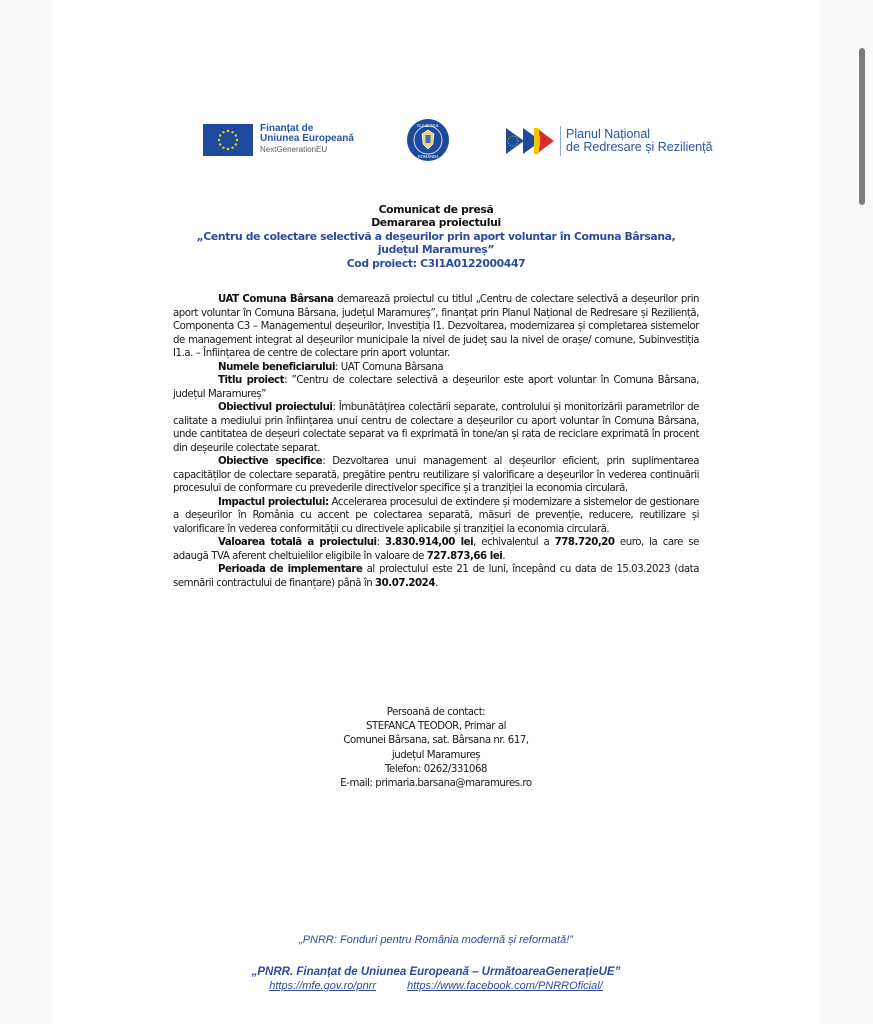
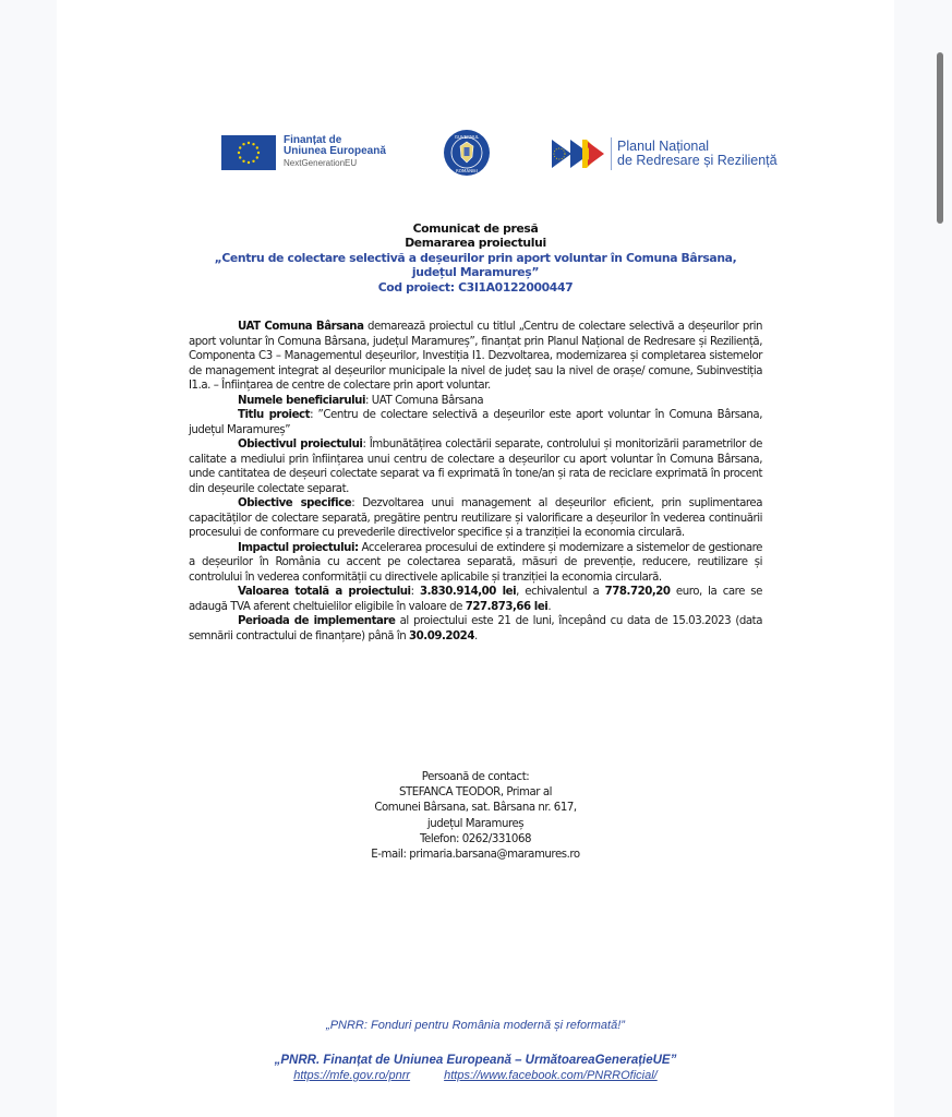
  Finanțat de
  Uniunea Europeană
  NextGenerationEU
  Planul Național
  de Redresare și Reziliență
  Comunicat de presă
  Demararea proiectului
  „Centru de colectare selectivă a deșeurilor prin aport voluntar în Comuna Bârsana,
  județul Maramureș”
  Cod proiect: C3I1A0122000447
  UAT Comuna Bârsana demarează proiectul cu titlul „Centru de colectare selectivă a deșeurilor prin aport voluntar în Comuna Bârsana, județul Maramureș”, finanțat prin Planul Național de Redresare și Reziliență, Componenta C3 – Managementul deșeurilor, Investiția I1. Dezvoltarea, modernizarea și completarea sistemelor de management integrat al deșeurilor municipale la nivel de județ sau la nivel de orașe/ comune, Subinvestiția I1.a. – Înființarea de centre de colectare prin aport voluntar.
  Numele beneficiarului: UAT Comuna Bârsana
  Titlu proiect: ”Centru de colectare selectivă a deșeurilor este aport voluntar în Comuna Bârsana, județul Maramureș”
  Obiectivul proiectului: Îmbunătățirea colectării separate, controlului și monitorizării parametrilor de calitate a mediului prin înființarea unui centru de colectare a deșeurilor cu aport voluntar în Comuna Bârsana, unde cantitatea de deșeuri colectate separat va fi exprimată în tone/an și rata de reciclare exprimată în procent din deșeurile colectate separat.
  Obiective specifice: Dezvoltarea unui management al deșeurilor eficient, prin suplimentarea capacităților de colectare separată, pregătire pentru reutilizare și valorificare a deșeurilor în vederea continuării procesului de conformare cu prevederile directivelor specifice și a tranziției la economia circulară.
- Impactul proiectului: Accelerarea procesului de extindere și modernizare a sistemelor de gestionare a deșeurilor în România cu accent pe colectarea separată, măsuri de prevenție, reducere, reutilizare și valorificare în vederea conformității cu directivele aplicabile și tranziției la economia circulară.
+ Impactul proiectului: Accelerarea procesului de extindere și modernizare a sistemelor de gestionare a deșeurilor în România cu accent pe colectarea separată, măsuri de prevenție, reducere, reutilizare și controlului în vederea conformității cu directivele aplicabile și tranziției la economia circulară.
  Valoarea totală a proiectului: 3.830.914,00 lei, echivalentul a 778.720,20 euro, la care se adaugă TVA aferent cheltuielilor eligibile în valoare de 727.873,66 lei.
- Perioada de implementare al proiectului este 21 de luni, începând cu data de 15.03.2023 (data semnării contractului de finanțare) până în 30.07.2024.
+ Perioada de implementare al proiectului este 21 de luni, începând cu data de 15.03.2023 (data semnării contractului de finanțare) până în 30.09.2024.
  Persoană de contact:
  STEFANCA TEODOR, Primar al
  Comunei Bârsana, sat. Bârsana nr. 617,
  județul Maramureș
  Telefon: 0262/331068
  E-mail: primaria.barsana@maramures.ro
  „PNRR: Fonduri pentru România modernă și reformată!”
  „PNRR. Finanțat de Uniunea Europeană – UrmătoareaGenerațieUE”
  https://mfe.gov.ro/pnrr https://www.facebook.com/PNRROficial/
